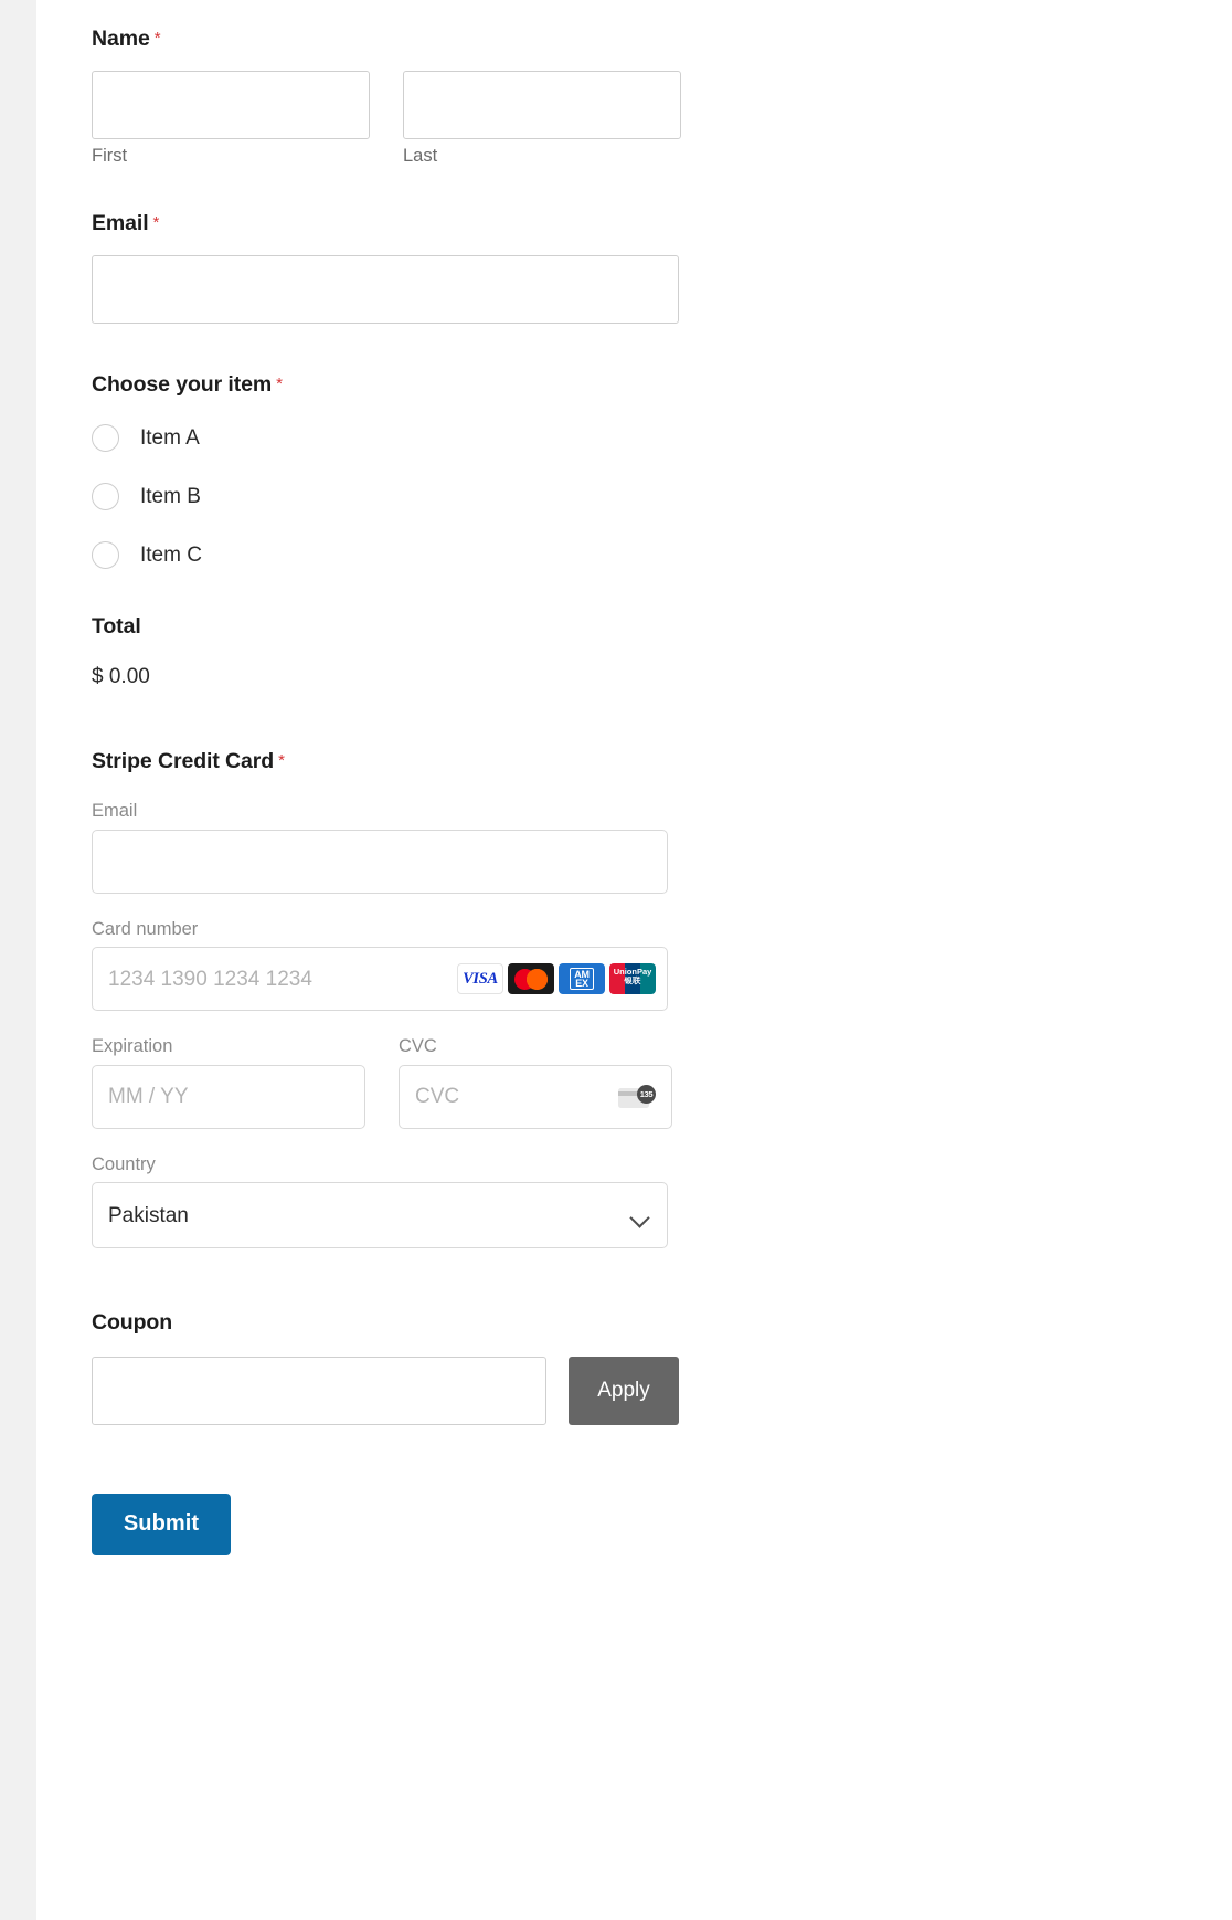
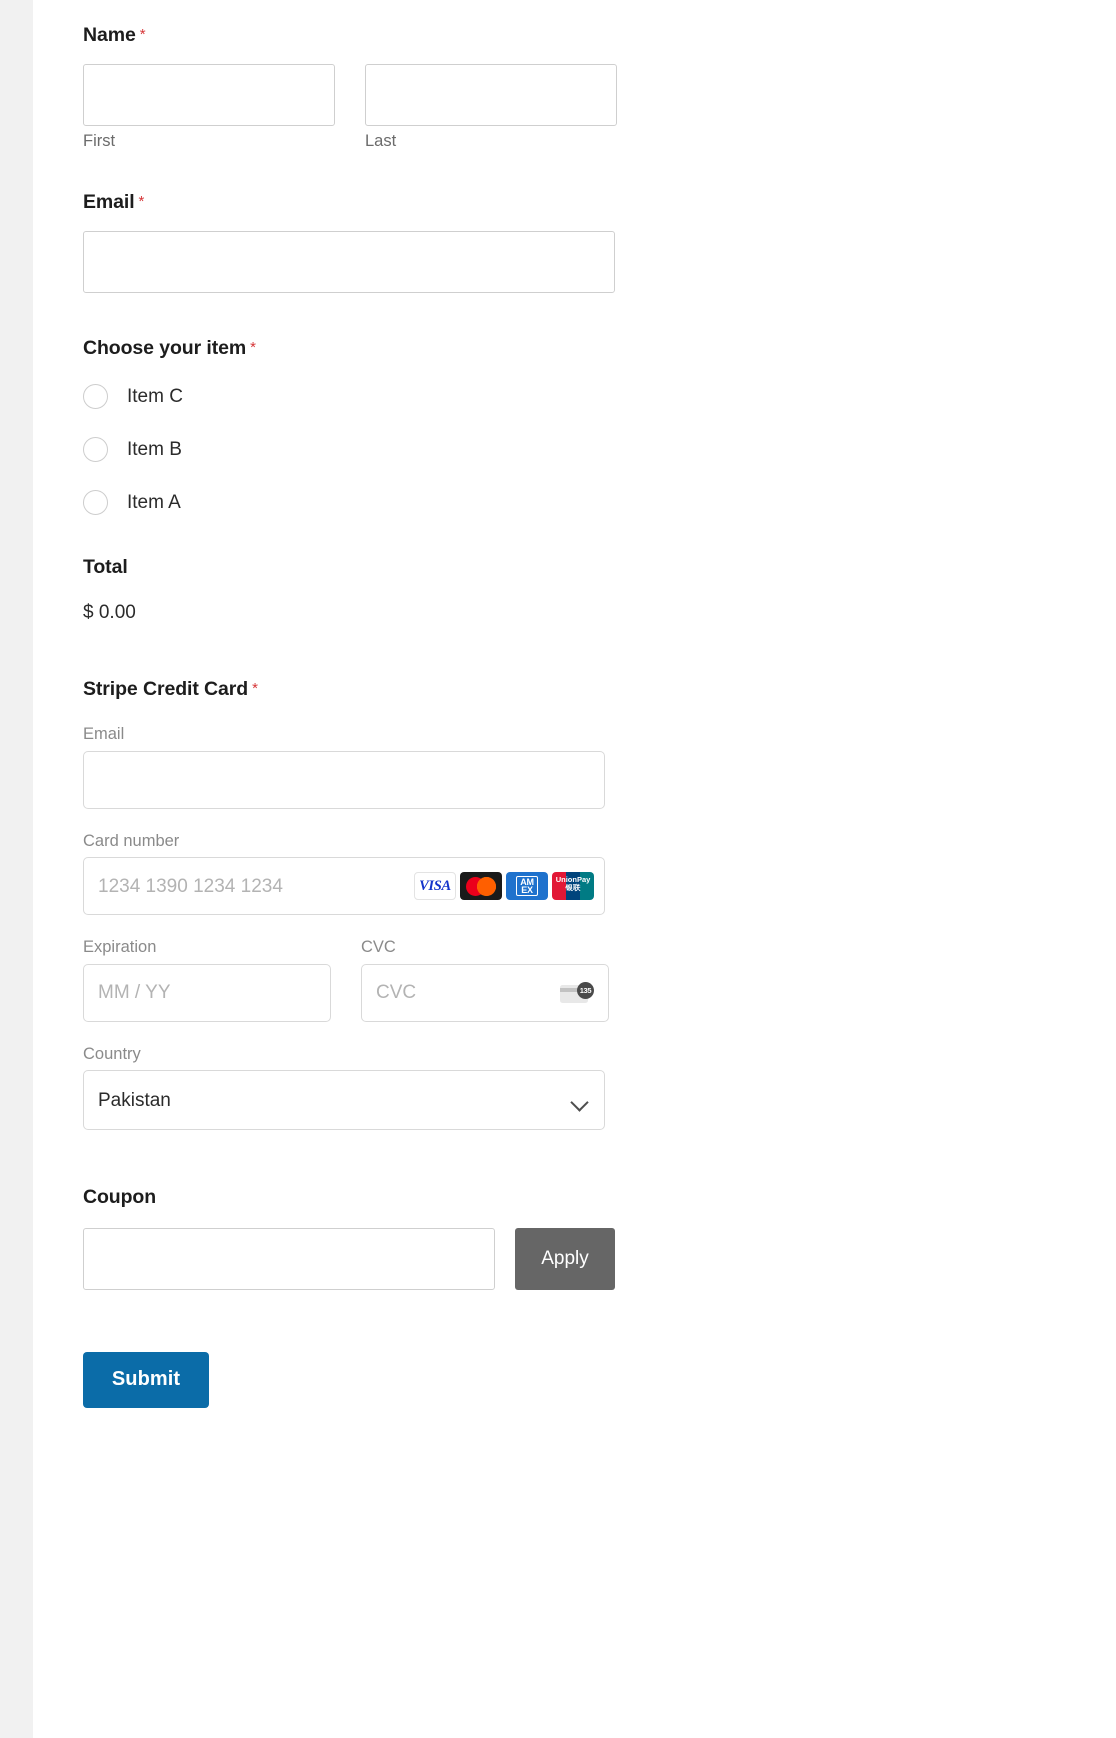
  Name *
  First
  Last
  Email *
  Choose your item *
- Item A
+ Item C
  Item B
- Item C
+ Item A
  Total
  $ 0.00
  Stripe Credit Card *
  Email
  Card number
  1234 1390 1234 1234
  VISA
  AM
  EX
  UnionPay
  银联
  Expiration
  MM / YY
  CVC
  CVC
  135
  Country
  Pakistan
  Coupon
  Apply
  Submit
